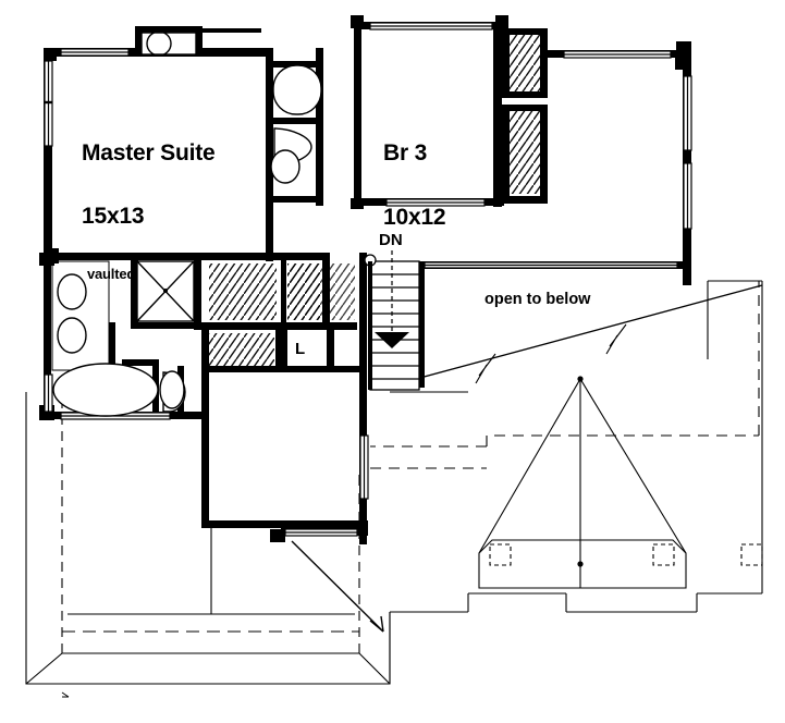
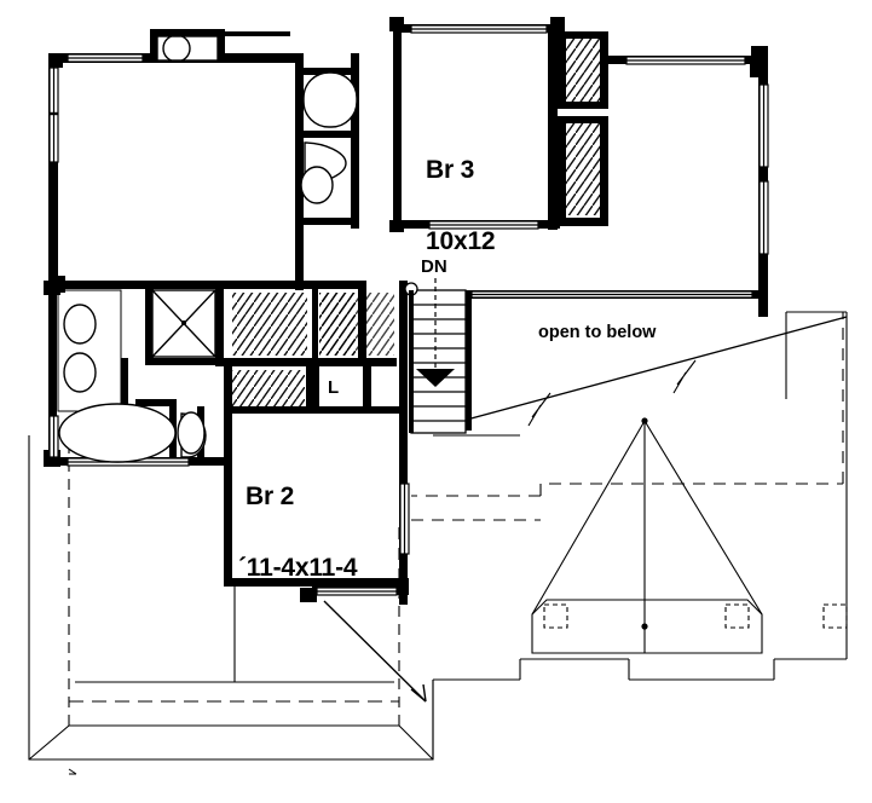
- Master Suite
- 15x13
- vaulted
  Br 3
  10x12
+ Br 2
+ ´11-4x11-4
  open to below
  DN
  L
